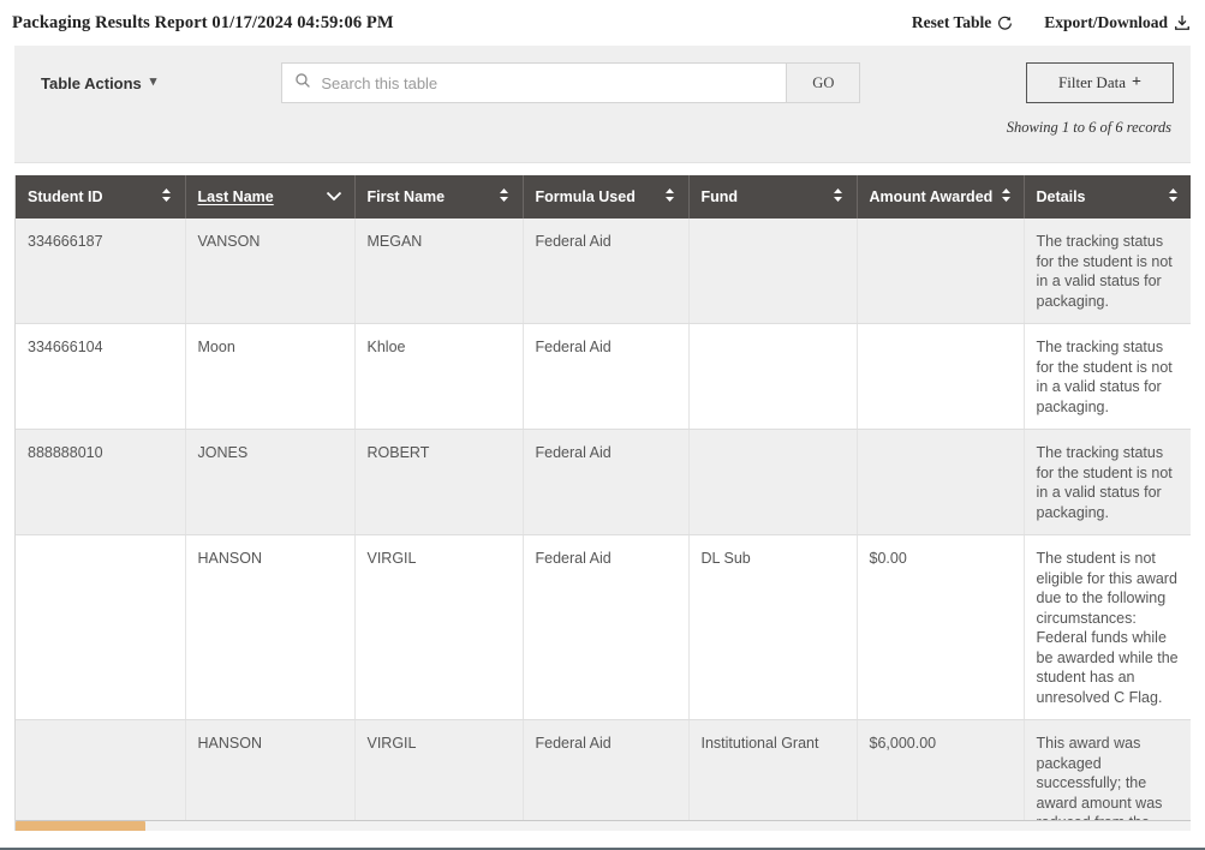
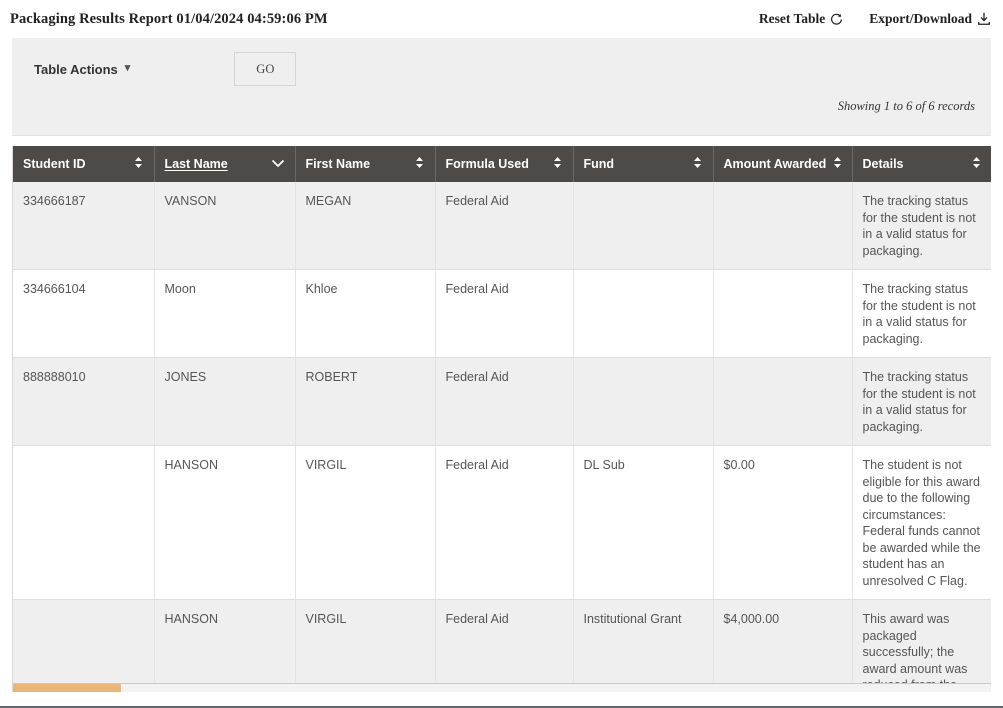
- Packaging Results Report 01/17/2024 04:59:06 PM
+ Packaging Results Report 01/04/2024 04:59:06 PM
  Reset Table
  Export/Download
  Table Actions
  ▾
- Search this table
  GO
- Filter Data
- +
  Showing 1 to 6 of 6 records
  Student ID	Last Name	First Name	Formula Used	Fund	Amount Awarded	Details
  334666187	VANSON	MEGAN	Federal Aid			The tracking status for the student is not in a valid status for packaging.
  334666104	Moon	Khloe	Federal Aid			The tracking status for the student is not in a valid status for packaging.
  888888010	JONES	ROBERT	Federal Aid			The tracking status for the student is not in a valid status for packaging.
- 	HANSON	VIRGIL	Federal Aid	DL Sub	$0.00	The student is not eligible for this award due to the following circumstances: Federal funds while be awarded while the student has an unresolved C Flag.
+ 	HANSON	VIRGIL	Federal Aid	DL Sub	$0.00	The student is not eligible for this award due to the following circumstances: Federal funds cannot be awarded while the student has an unresolved C Flag.
- 	HANSON	VIRGIL	Federal Aid	Institutional Grant	$6,000.00	This award was packaged successfully; the award amount was
+ 	HANSON	VIRGIL	Federal Aid	Institutional Grant	$4,000.00	This award was packaged successfully; the award amount was
